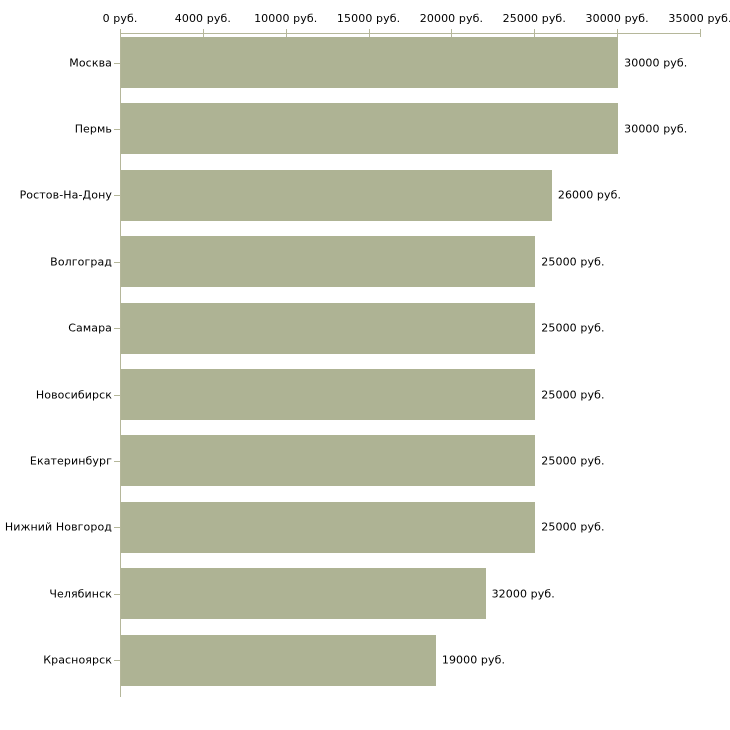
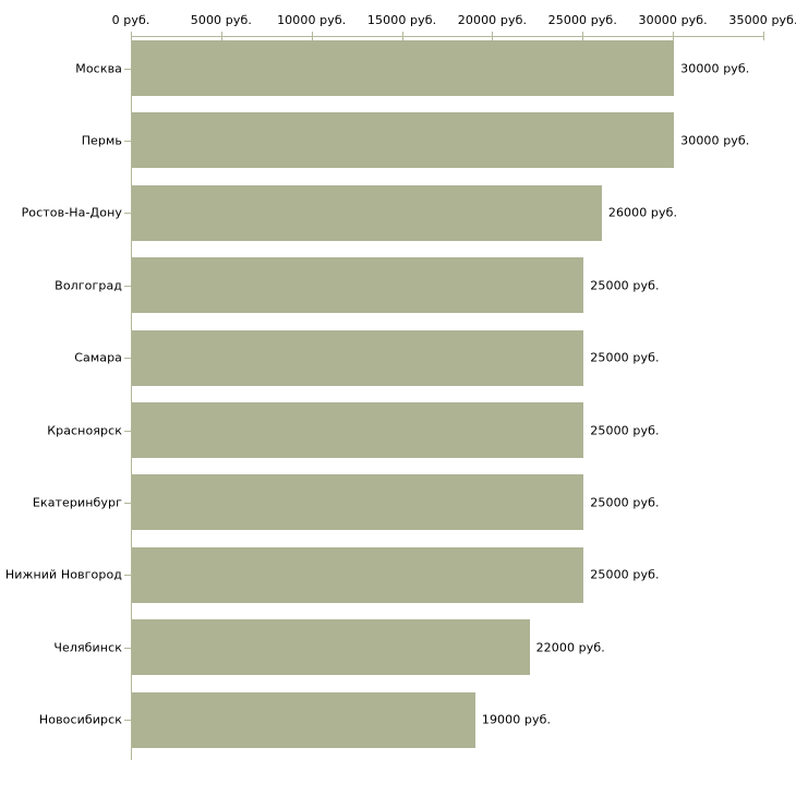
  0 руб.
- 4000 руб.
+ 5000 руб.
  10000 руб.
  15000 руб.
  20000 руб.
  25000 руб.
  30000 руб.
  35000 руб
  Москва
  Пермь
  Ростов-На-Дону
  Волгоград
  Самара
- Новосибирск
+ Красноярск
  Екатеринбург
  Нижний Новгород
  Челябинск
- Красноярск
+ Новосибирск
  30000 руб.
  30000 руб.
  26000 руб.
  25000 руб.
  25000 руб.
  25000 руб.
  25000 руб.
  25000 руб.
- 32000 руб.
+ 22000 руб.
  19000 руб.
